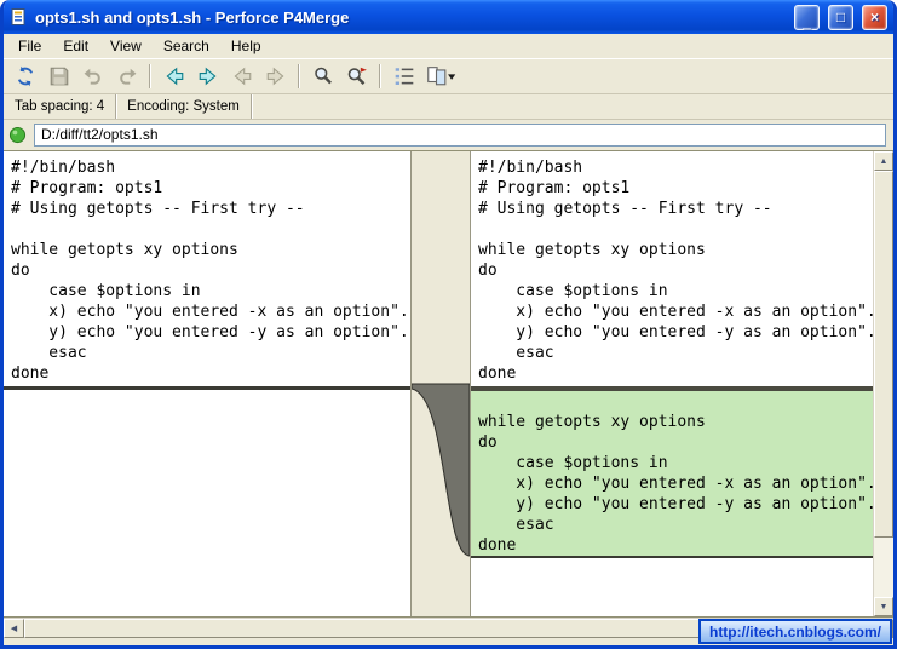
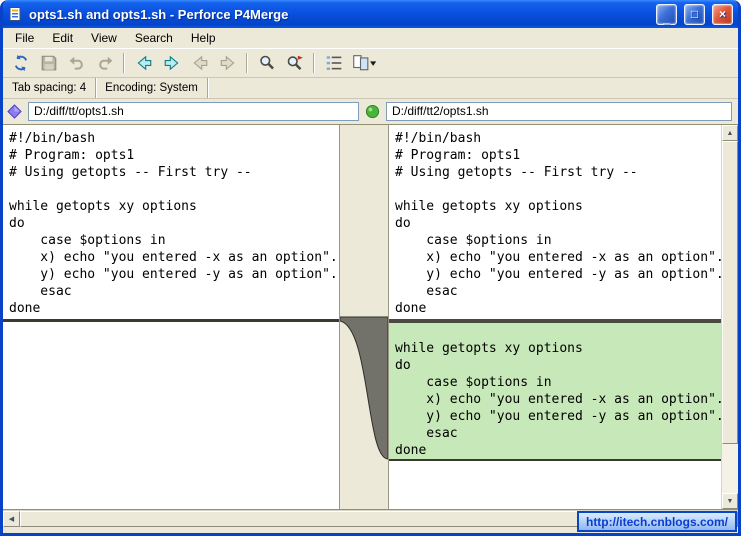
  opts1.sh and opts1.sh - Perforce P4Merge
  _
  □
  ×
  File
  Edit
  View
  Search
  Help
  Tab spacing: 4
  Encoding: System
+ D:/diff/tt/opts1.sh
  D:/diff/tt2/opts1.sh
  #!/bin/bash
  # Program: opts1
  # Using getopts -- First try --
  while getopts xy options
  do
  case $options in
  x) echo "you entered -x as an option".
  y) echo "you entered -y as an option".
  esac
  done
  #!/bin/bash
  # Program: opts1
  # Using getopts -- First try --
  while getopts xy options
  do
  case $options in
  x) echo "you entered -x as an option".
  y) echo "you entered -y as an option".
  esac
  done
  while getopts xy options
  do
  case $options in
  x) echo "you entered -x as an option".
  y) echo "you entered -y as an option".
  esac
  done
  http://itech.cnblogs.com/
